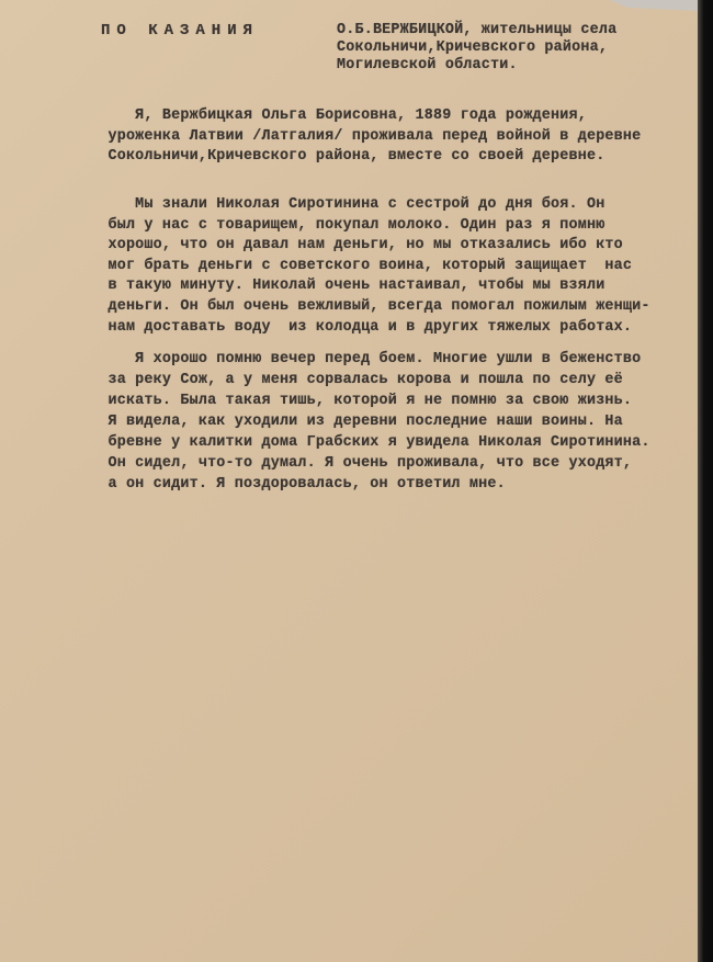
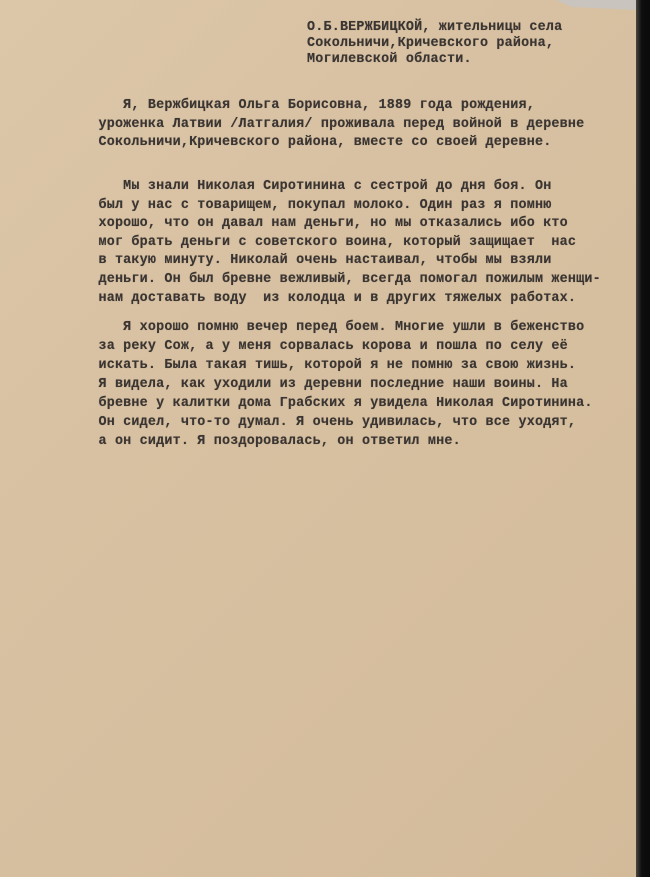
- ПО КАЗАНИЯ
  О.Б.ВЕРЖБИЦКОЙ, жительницы села Сокольничи,Кричевского района, Могилевской области.
  Я, Вержбицкая Ольга Борисовна, 1889 года рождения, уроженка Латвии /Латгалия/ проживала перед войной в деревне Сокольничи,Кричевского района, вместе со своей деревне.
- Мы знали Николая Сиротинина с сестрой до дня боя. Он был у нас с товарищем, покупал молоко. Один раз я помню хорошо, что он давал нам деньги, но мы отказались ибо кто мог брать деньги с советского воина, который защищает нас в такую минуту. Николай очень настаивал, чтобы мы взяли деньги. Он был очень вежливый, всегда помогал пожилым женщи- нам доставать воду из колодца и в других тяжелых работах.
+ Мы знали Николая Сиротинина с сестрой до дня боя. Он был у нас с товарищем, покупал молоко. Один раз я помню хорошо, что он давал нам деньги, но мы отказались ибо кто мог брать деньги с советского воина, который защищает нас в такую минуту. Николай очень настаивал, чтобы мы взяли деньги. Он был бревне вежливый, всегда помогал пожилым женщи- нам доставать воду из колодца и в других тяжелых работах.
- Я хорошо помню вечер перед боем. Многие ушли в беженство за реку Сож, а у меня сорвалась корова и пошла по селу её искать. Была такая тишь, которой я не помню за свою жизнь. Я видела, как уходили из деревни последние наши воины. На бревне у калитки дома Грабских я увидела Николая Сиротинина. Он сидел, что-то думал. Я очень проживала, что все уходят, а он сидит. Я поздоровалась, он ответил мне.
+ Я хорошо помню вечер перед боем. Многие ушли в беженство за реку Сож, а у меня сорвалась корова и пошла по селу её искать. Была такая тишь, которой я не помню за свою жизнь. Я видела, как уходили из деревни последние наши воины. На бревне у калитки дома Грабских я увидела Николая Сиротинина. Он сидел, что-то думал. Я очень удивилась, что все уходят, а он сидит. Я поздоровалась, он ответил мне.
